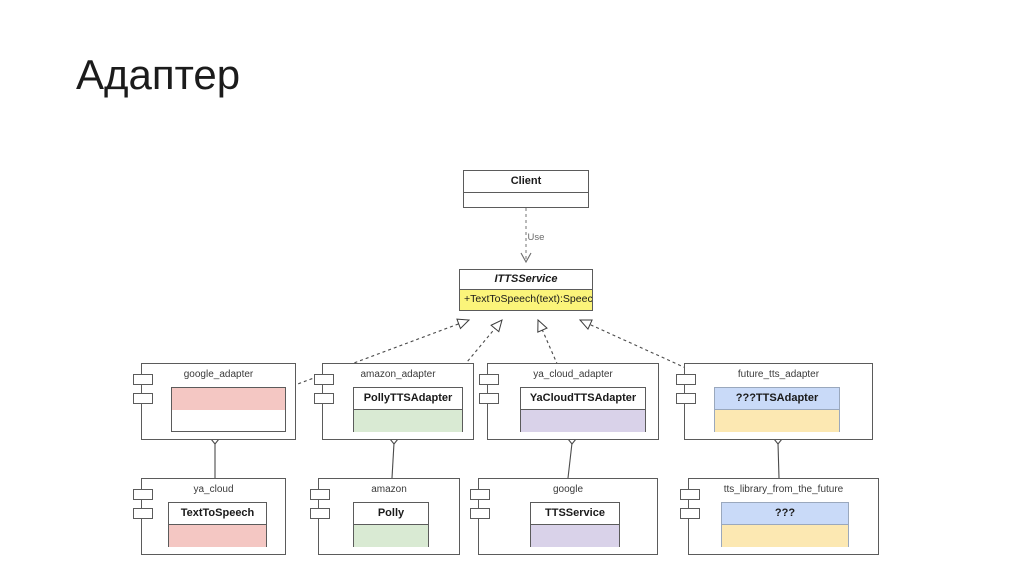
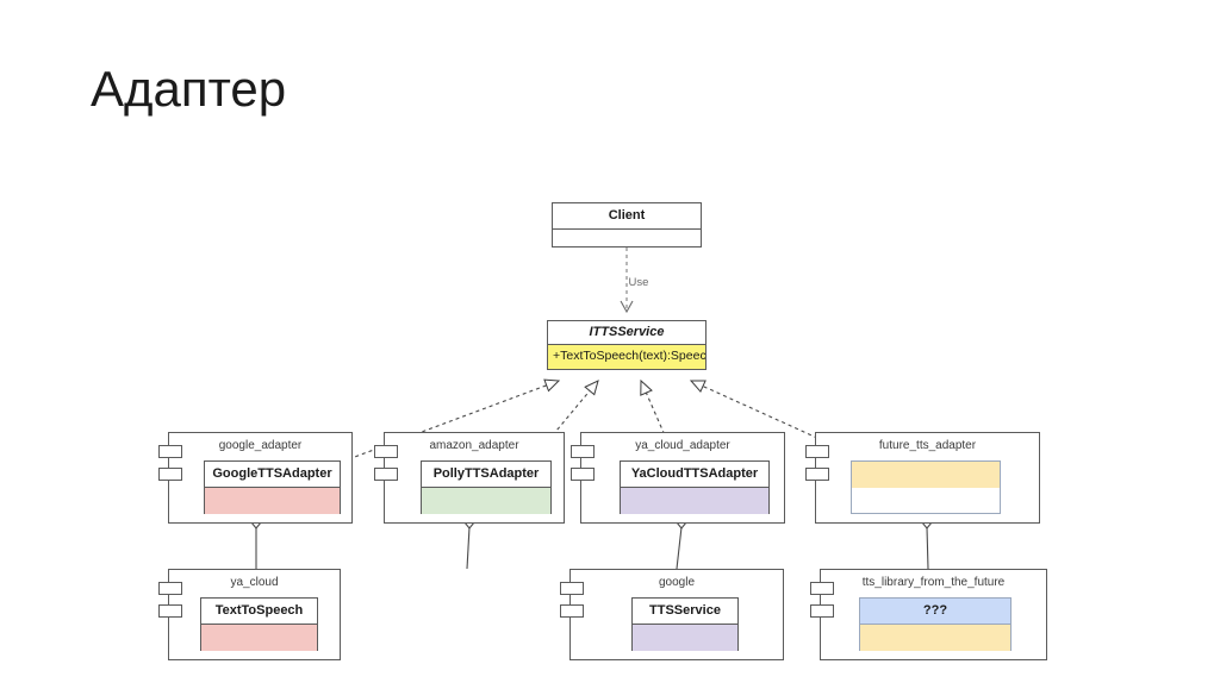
  Адаптер
  Use
  Client
  ITTSService
  +TextToSpeech(text):Speec
  google_adapter
+ GoogleTTSAdapter
  amazon_adapter
  PollyTTSAdapter
  ya_cloud_adapter
  YaCloudTTSAdapter
  future_tts_adapter
- ???TTSAdapter
  ya_cloud
  TextToSpeech
- amazon
- Polly
  google
  TTSService
  tts_library_from_the_future
  ???
